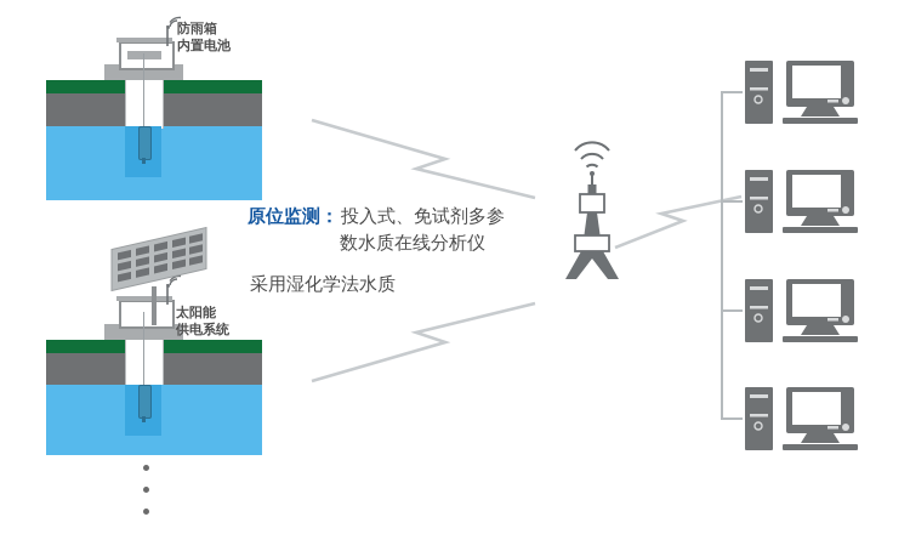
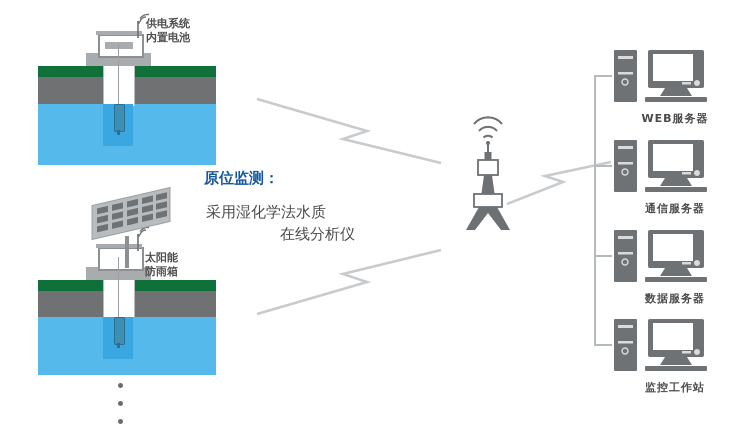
- 防雨箱
+ 供电系统
  内置电池
  太阳能
- 供电系统
+ 防雨箱
  原位监测：
- 投入式、免试剂多参
- 数水质在线分析仪
  采用湿化学法水质
+ 在线分析仪
+ WEB服务器
+ 通信服务器
+ 数据服务器
+ 监控工作站
